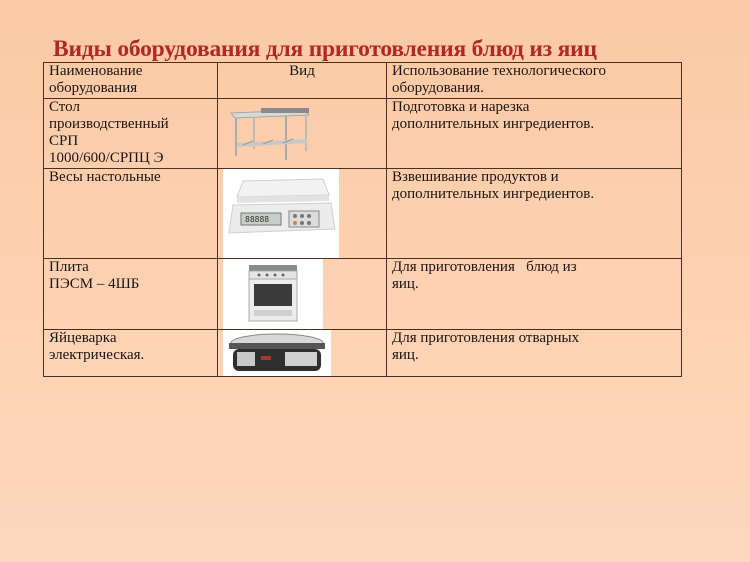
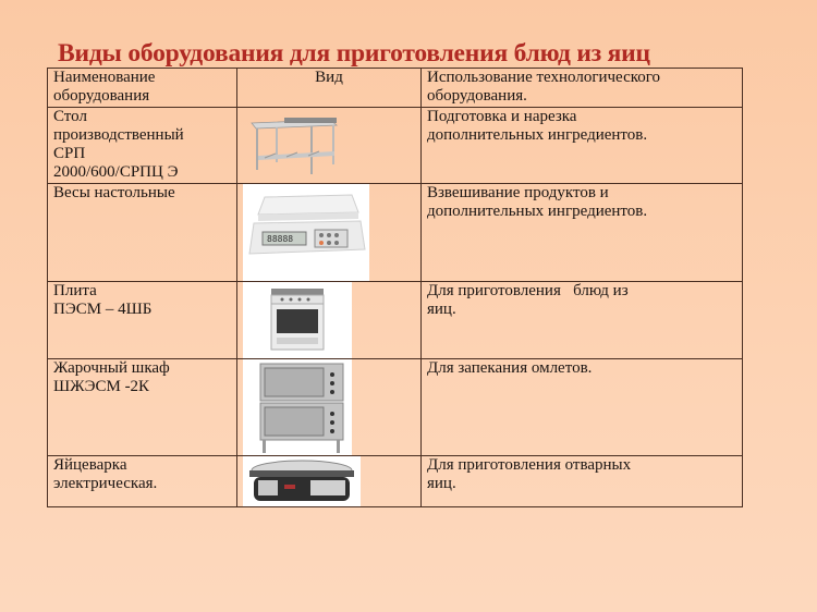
  Виды оборудования для приготовления блюд из яиц
  Наименование оборудования	Вид	Использование технологического оборудования.
- Стол производственный СРП 1000/600/СРПЦ Э		Подготовка и нарезка дополнительных ингредиентов.
+ Стол производственный СРП 2000/600/СРПЦ Э		Подготовка и нарезка дополнительных ингредиентов.
  Весы настольные	88888	Взвешивание продуктов и дополнительных ингредиентов.
  Плита ПЭСМ – 4ШБ		Для приготовления блюд из яиц.
+ Жарочный шкаф ШЖЭСМ -2К		Для запекания омлетов.
  Яйцеварка электрическая.		Для приготовления отварных яиц.
